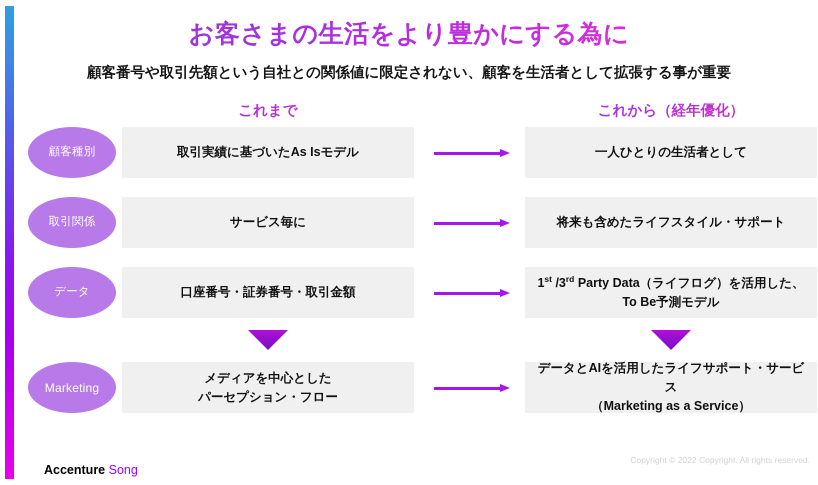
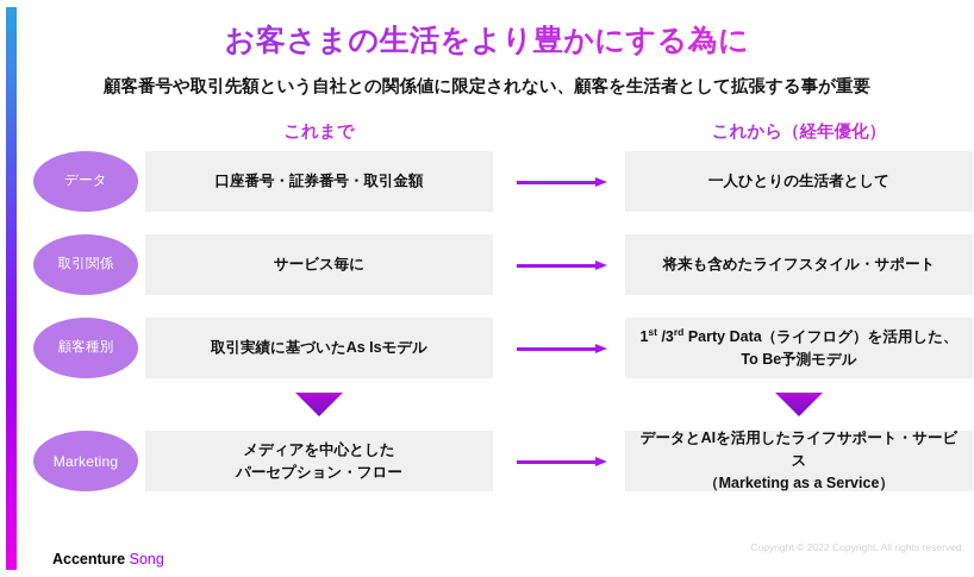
  お客さまの生活をより豊かにする為に
  顧客番号や取引先額という自社との関係値に限定されない、顧客を生活者として拡張する事が重要
  これまで
  これから（経年優化）
- 顧客種別
+ データ
- 取引実績に基づいたAs Isモデル
+ 口座番号・証券番号・取引金額
  一人ひとりの生活者として
  取引関係
  サービス毎に
  将来も含めたライフスタイル・サポート
- データ
+ 顧客種別
- 口座番号・証券番号・取引金額
+ 取引実績に基づいたAs Isモデル
  1st /3rd Party Data（ライフログ）を活用した、
  To Be予測モデル
  Marketing
  メディアを中心とした
  パーセプション・フロー
  データとAIを活用したライフサポート・サービス
  （Marketing as a Service）
  Accenture Song
  Copyright © 2022 Copyright. All rights reserved.
